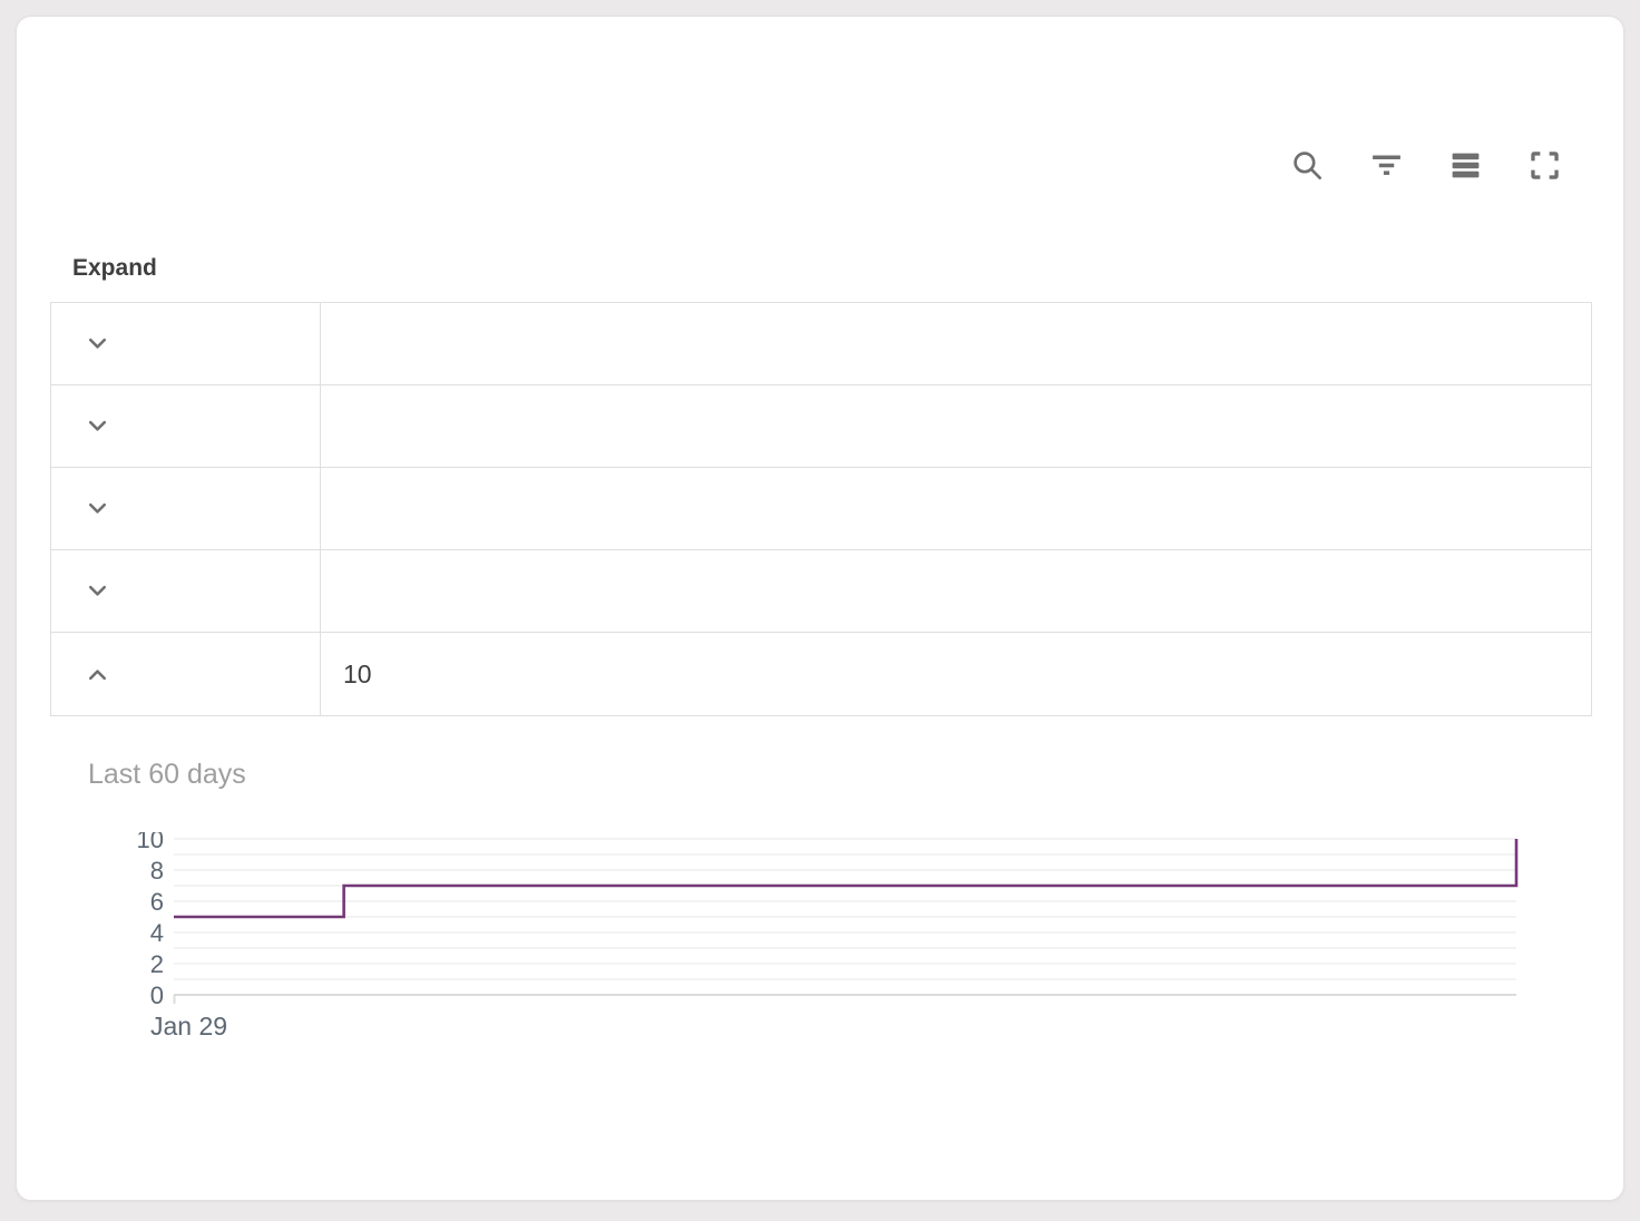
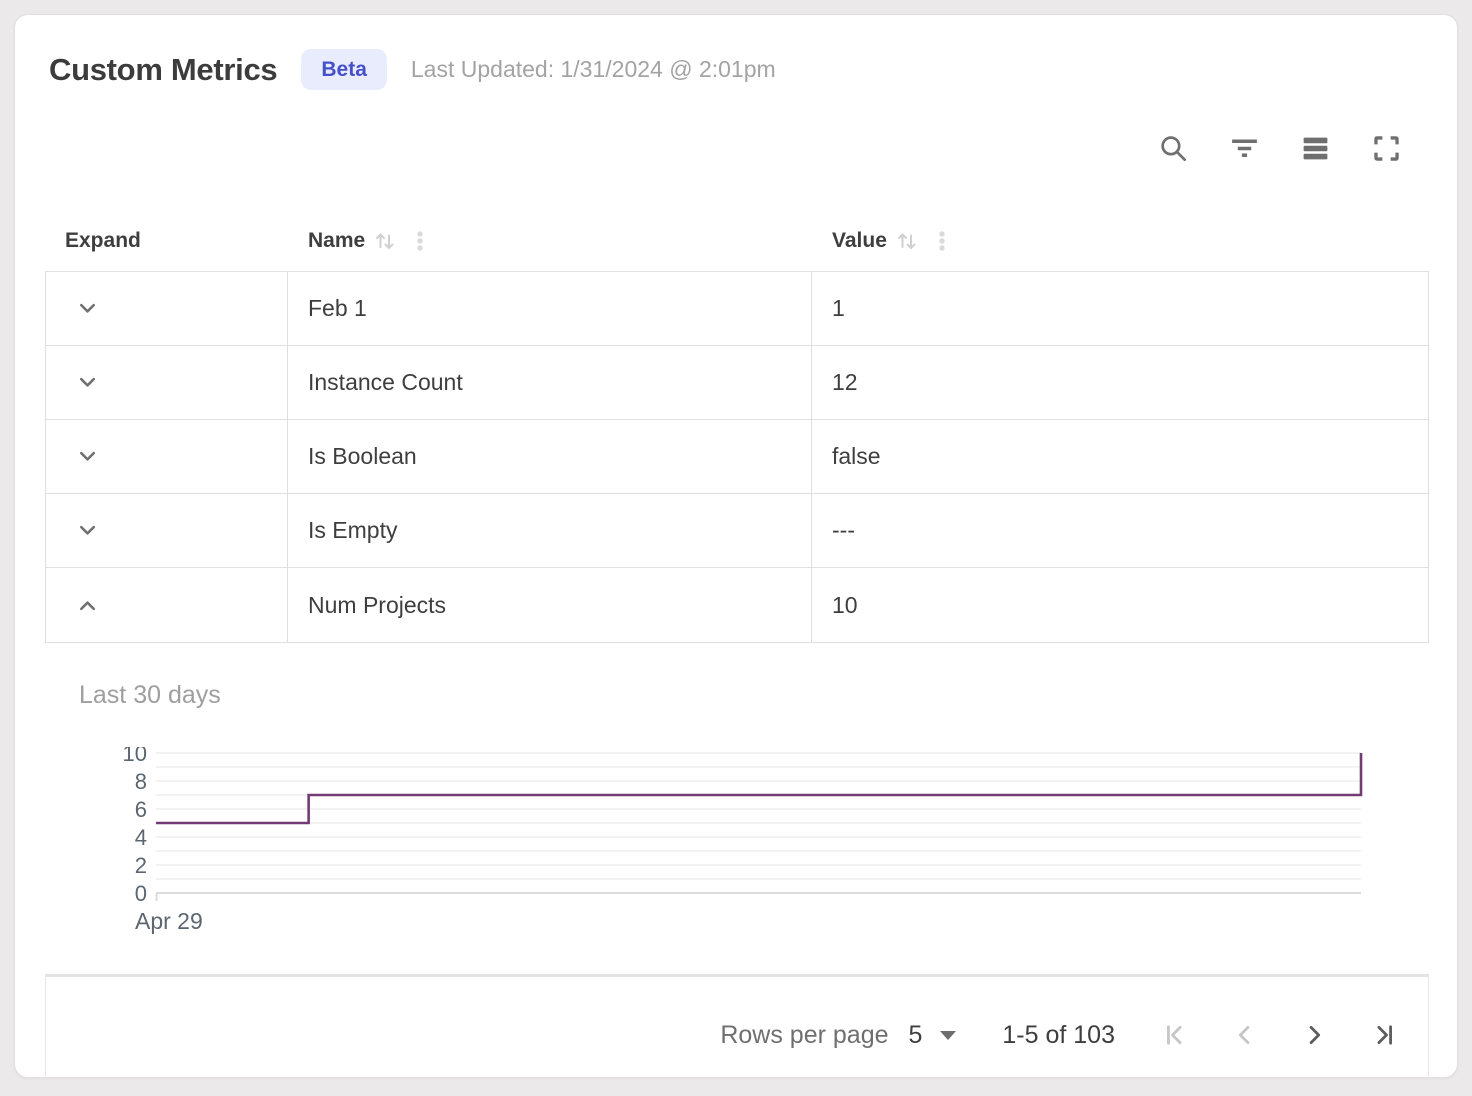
+ Custom Metrics
+ Beta
+ Last Updated: 1/31/2024 @ 2:01pm
  Expand
+ Name
+ Value
+ Feb 1
+ 1
+ Instance Count
+ 12
+ Is Boolean
+ false
+ Is Empty
+ ---
+ Num Projects
  10
- Last 60 days
+ Last 30 days
  0
  2
  4
  6
  8
  10
- Jan 29
+ Apr 29
+ Rows per page
+ 5
+ 1-5 of 103
